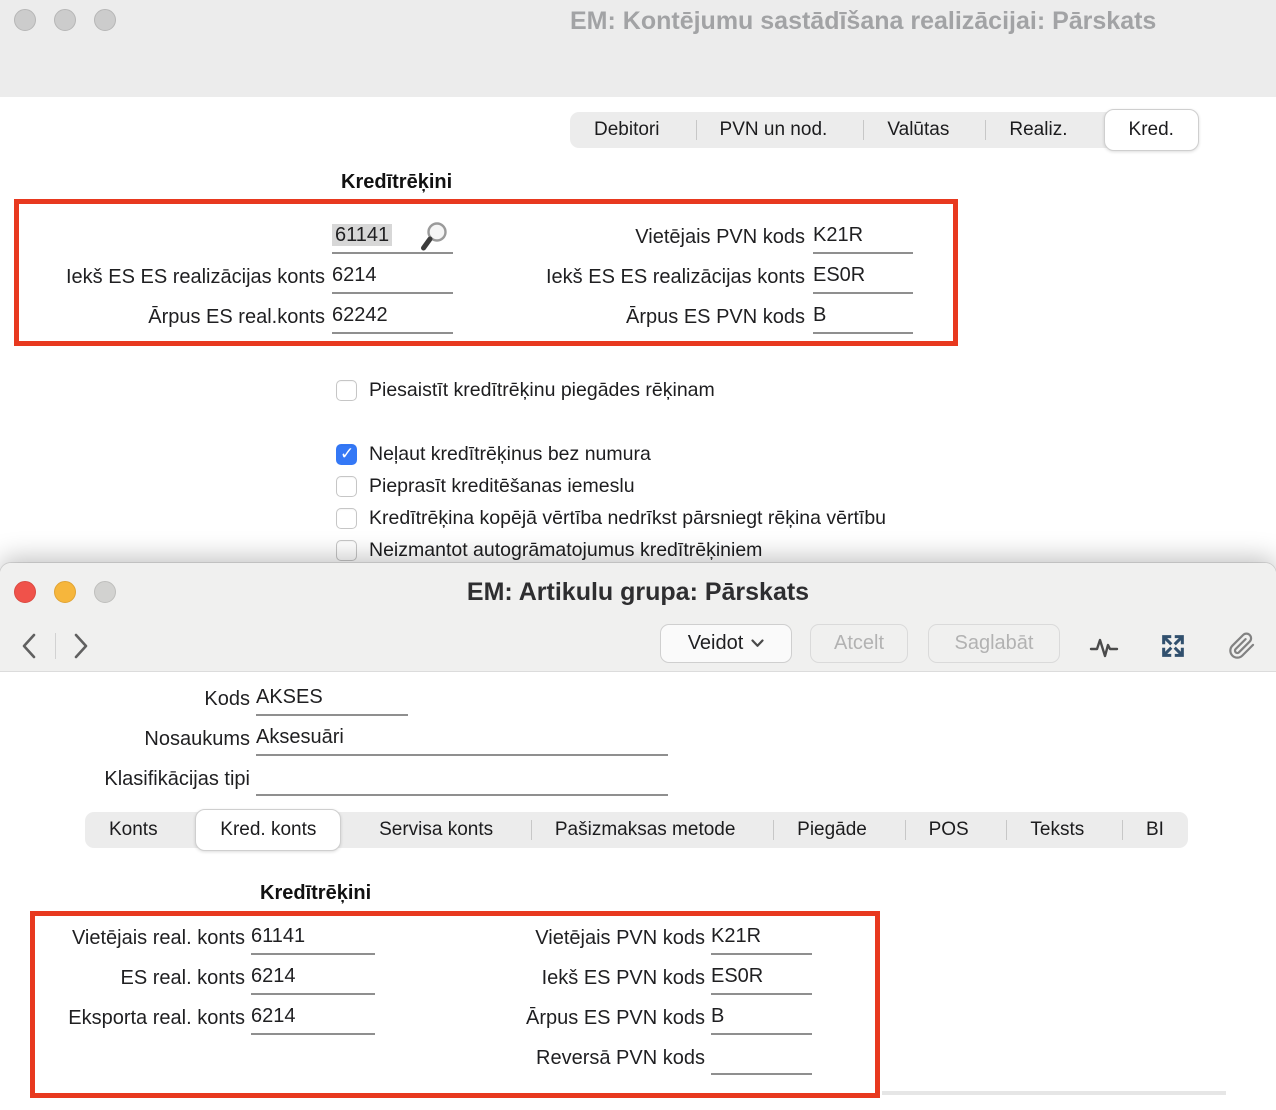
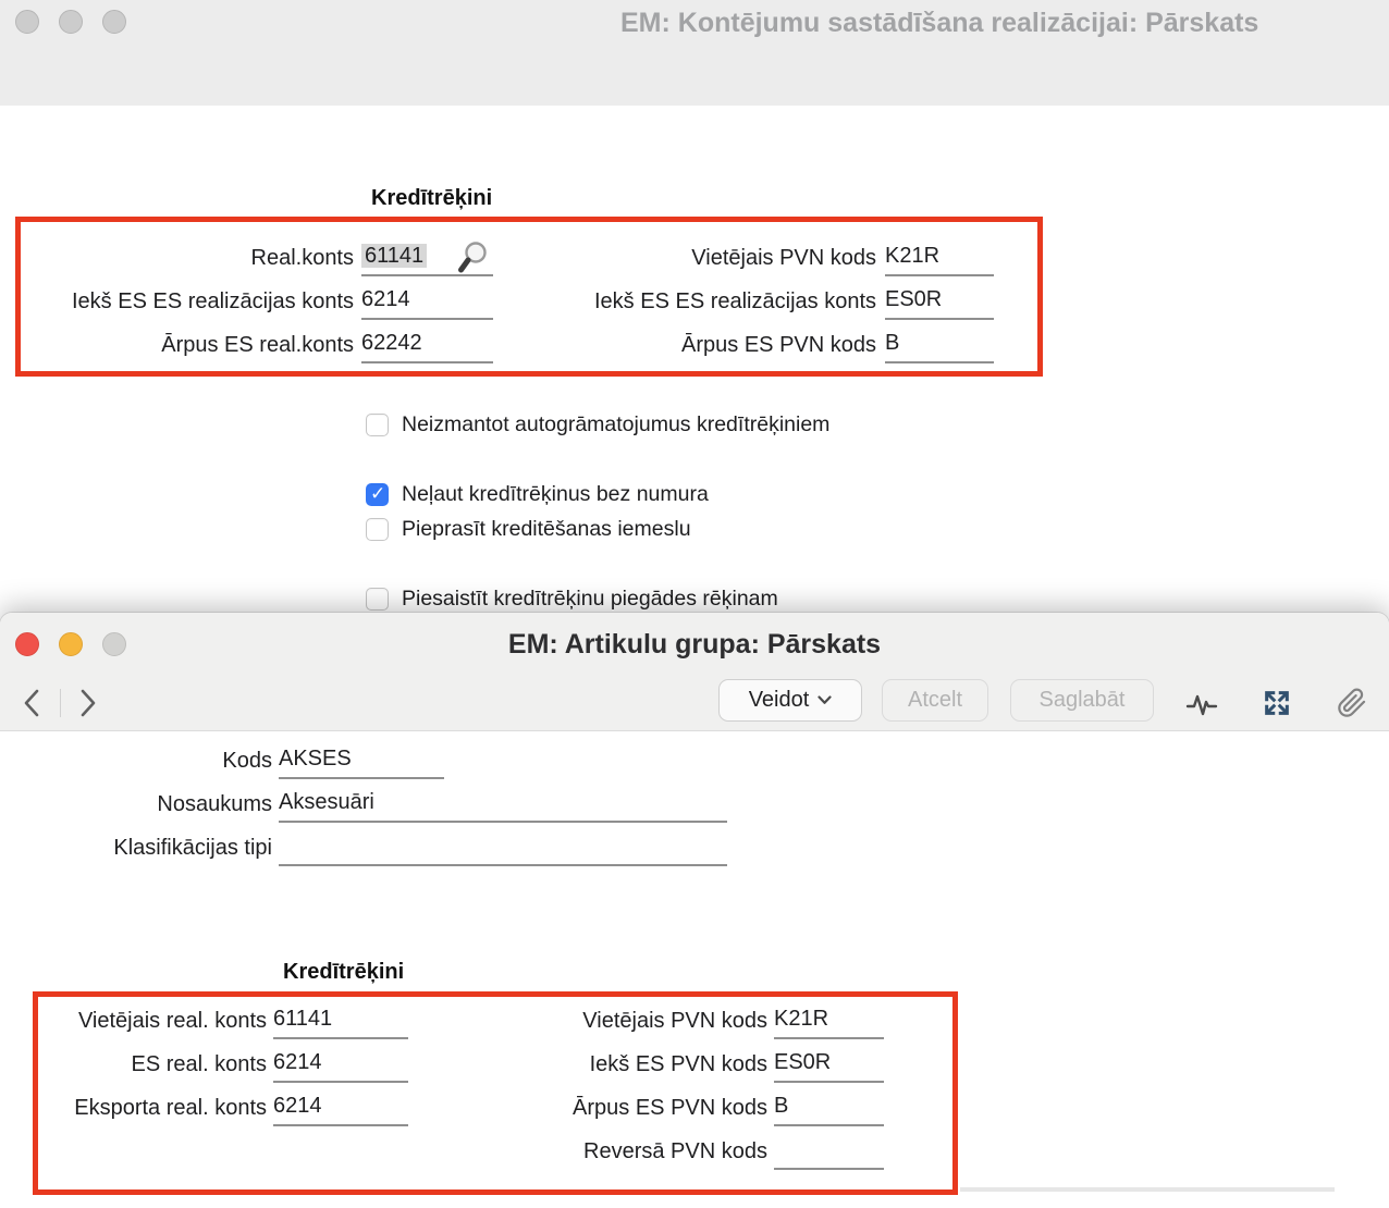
  EM: Kontējumu sastādīšana realizācijai: Pārskats
- Debitori
- PVN un nod.
- Valūtas
- Realiz.
- Kred.
  Kredītrēķini
+ Real.konts
  61141
  Iekš ES ES realizācijas konts
  6214
  Ārpus ES real.konts
  62242
  Vietējais PVN kods
  K21R
  Iekš ES ES realizācijas konts
  ES0R
  Ārpus ES PVN kods
  B
- Piesaistīt kredītrēķinu piegādes rēķinam
+ Neizmantot autogrāmatojumus kredītrēķiniem
  Neļaut kredītrēķinus bez numura
  Pieprasīt kreditēšanas iemeslu
- Kredītrēķina kopējā vērtība nedrīkst pārsniegt rēķina vērtību
- Neizmantot autogrāmatojumus kredītrēķiniem
+ Piesaistīt kredītrēķinu piegādes rēķinam
  EM: Artikulu grupa: Pārskats
  Veidot
  Atcelt
  Saglabāt
  Kods
  AKSES
  Nosaukums
  Aksesuāri
  Klasifikācijas tipi
- Konts
- Kred. konts
- Servisa konts
- Pašizmaksas metode
- Piegāde
- POS
- Teksts
- BI
  Kredītrēķini
  Vietējais real. konts
  61141
  ES real. konts
  6214
  Eksporta real. konts
  6214
  Vietējais PVN kods
  K21R
  Iekš ES PVN kods
  ES0R
  Ārpus ES PVN kods
  B
  Reversā PVN kods
